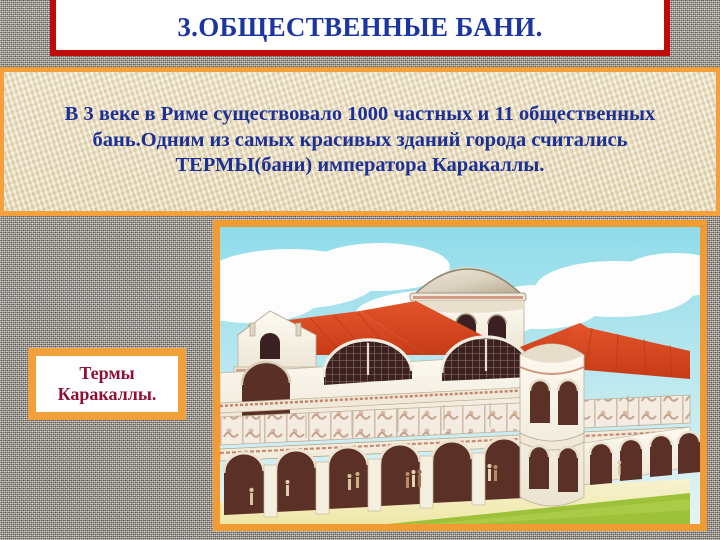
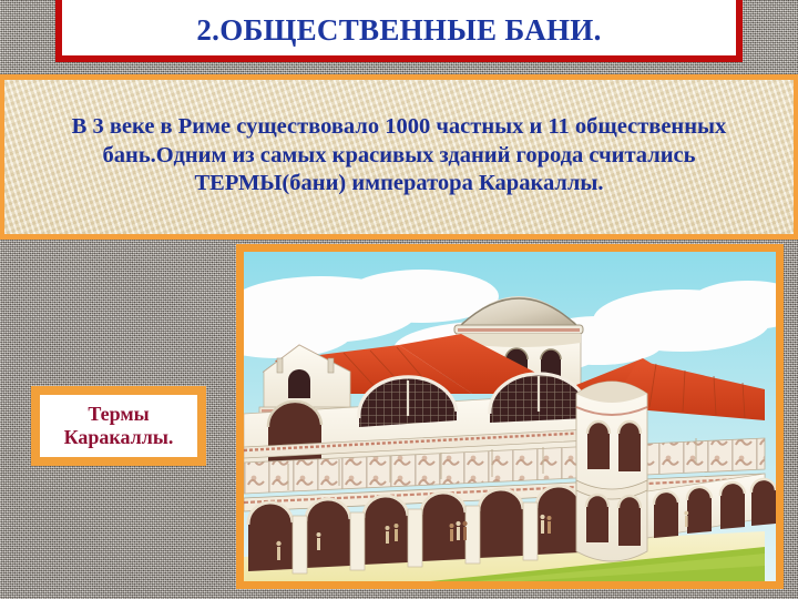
- 3.ОБЩЕСТВЕННЫЕ БАНИ.
+ 2.ОБЩЕСТВЕННЫЕ БАНИ.
  В 3 веке в Риме существовало 1000 частных и 11 общественных бань.Одним из самых красивых зданий города считались ТЕРМЫ(бани) императора Каракаллы.
  Термы
  Каракаллы.
